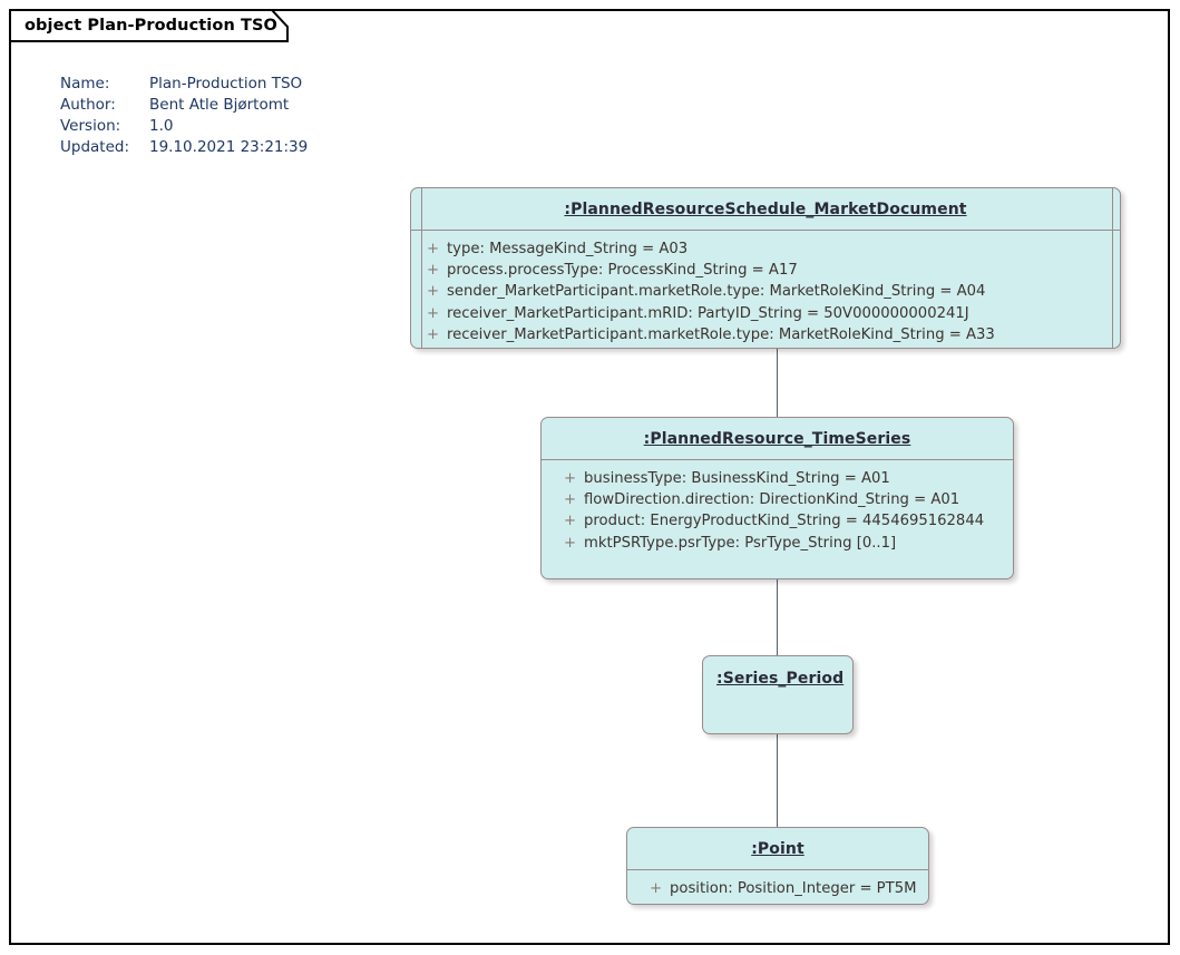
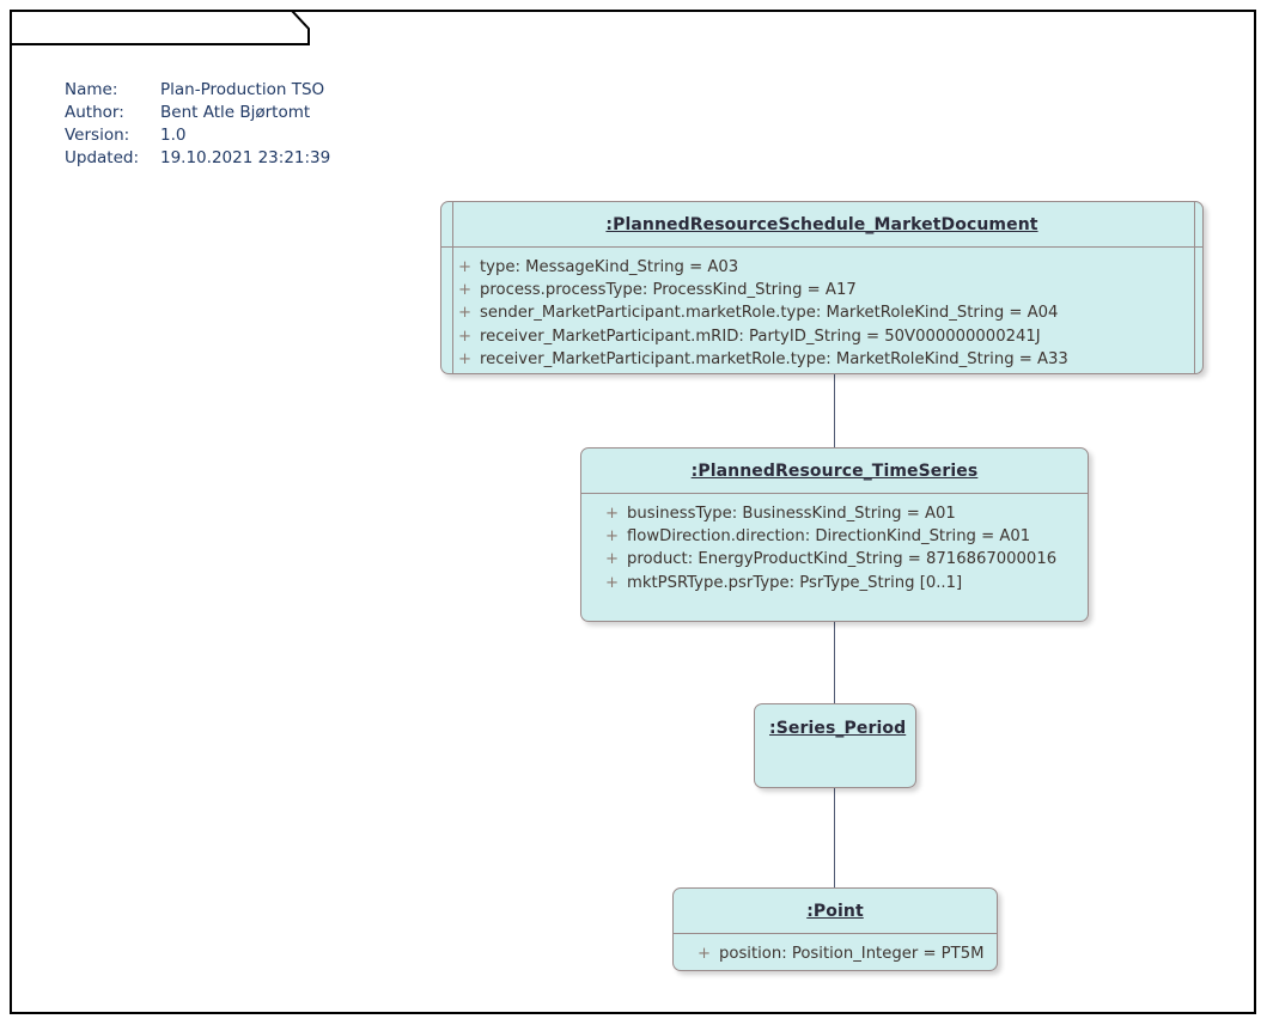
- object Plan-Production TSO
  Name: Plan-Production TSO
  Author: Bent Atle Bjørtomt
  Version: 1.0
  Updated: 19.10.2021 23:21:39
  :PlannedResourceSchedule_MarketDocument
  +
  type: MessageKind_String = A03
  +
  process.processType: ProcessKind_String = A17
  +
  sender_MarketParticipant.marketRole.type: MarketRoleKind_String = A04
  +
  receiver_MarketParticipant.mRID: PartyID_String = 50V000000000241J
  +
  receiver_MarketParticipant.marketRole.type: MarketRoleKind_String = A33
  :PlannedResource_TimeSeries
  +
  businessType: BusinessKind_String = A01
  +
  flowDirection.direction: DirectionKind_String = A01
  +
- product: EnergyProductKind_String = 4454695162844
+ product: EnergyProductKind_String = 8716867000016
  +
  mktPSRType.psrType: PsrType_String [0..1]
  :Series_Period
  :Point
  +
  position: Position_Integer = PT5M
